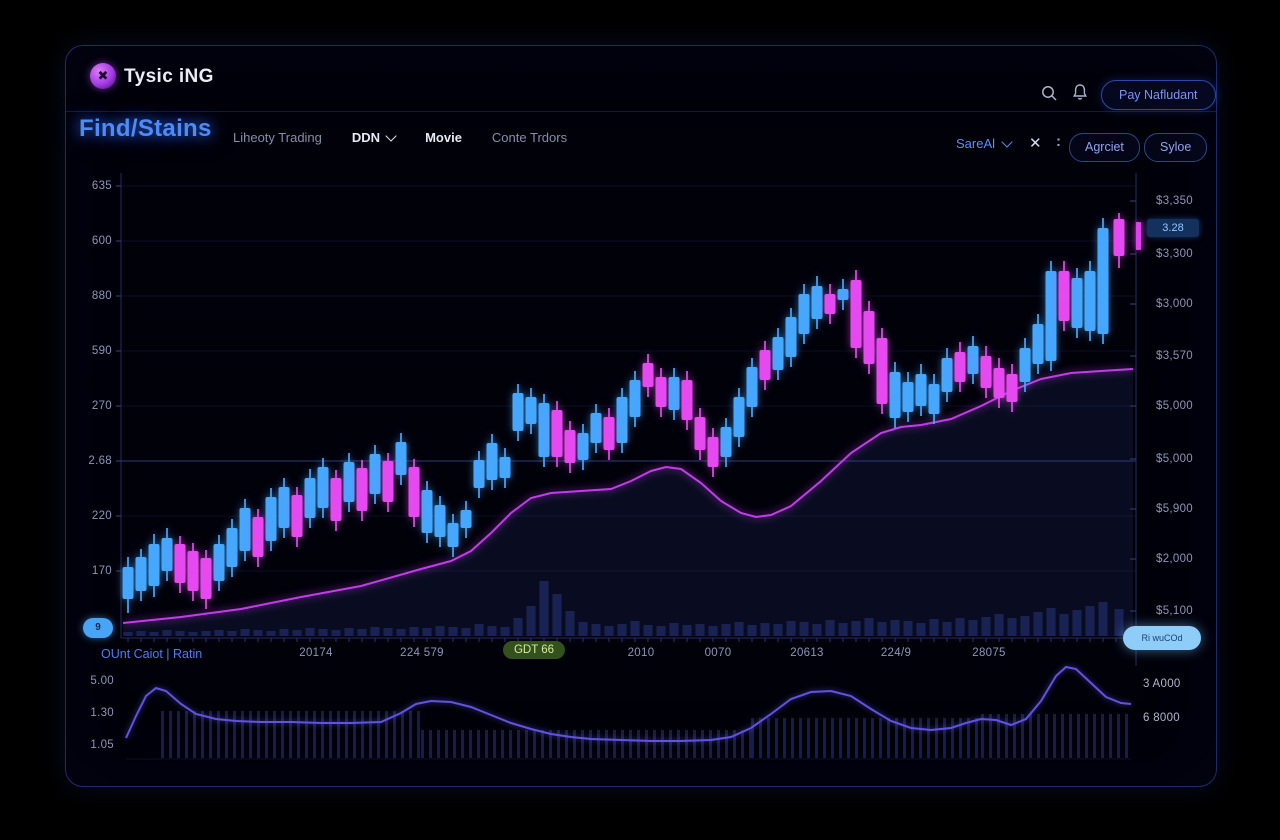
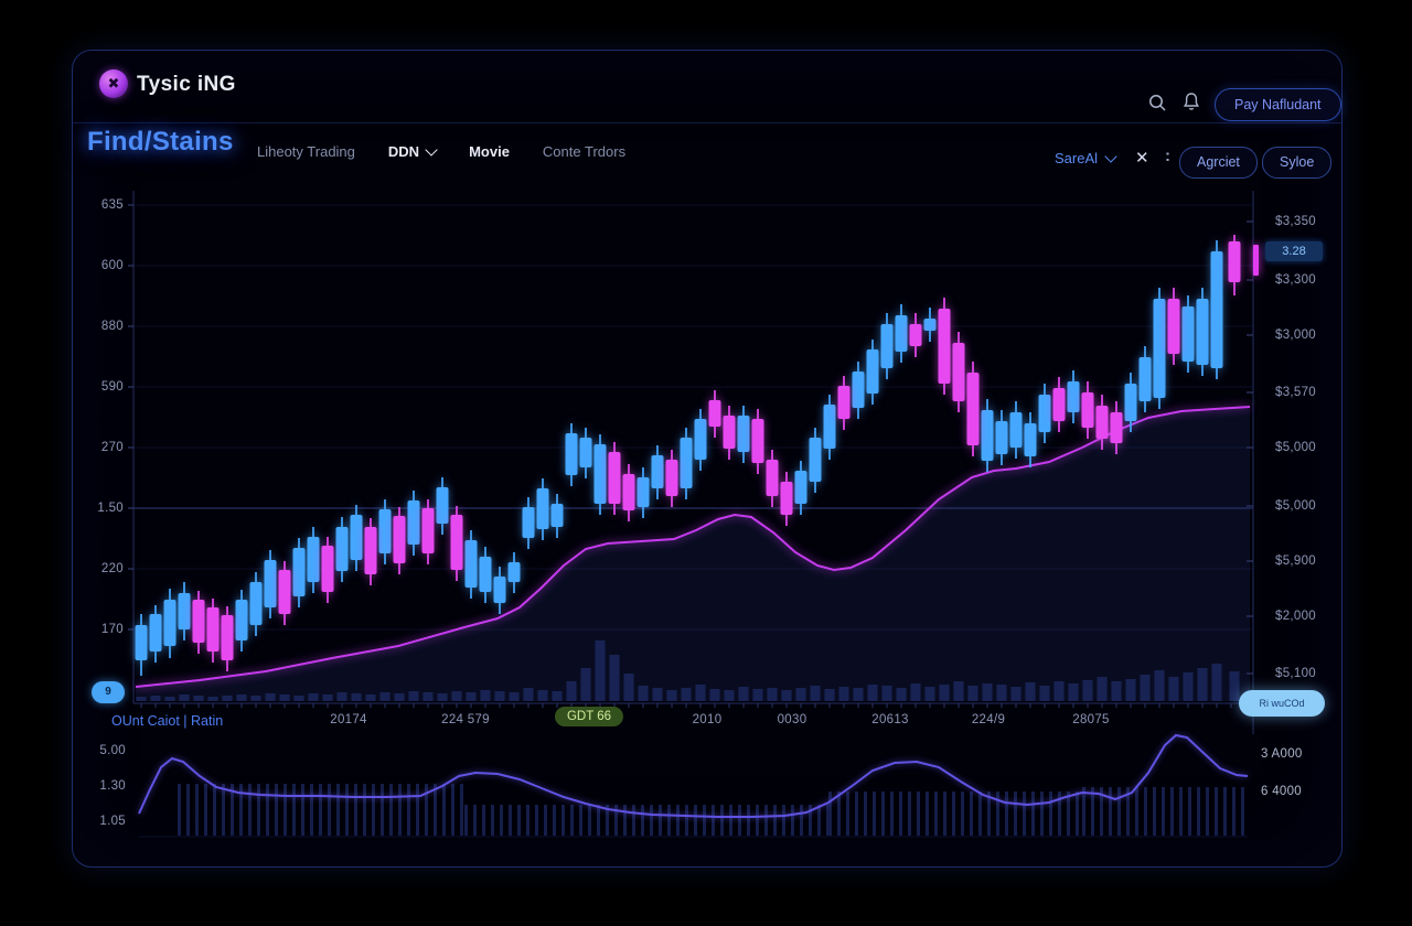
  ✖
  Tysic iNG
  Pay Nafludant
  Find/Stains
  Liheoty Trading
  DDN
  Movie
  Conte Trdors
  SareAl
  ✕
  :
  Agrciet
  Syloe
  3.28
  OUnt Caiot | Ratin
  9
  Ri wuCOd
  635
  600
  880
  590
  270
- 2.68
+ 1.50
  220
  170
  $3,350
  $3,300
  $3,000
  $3,570
  $5,000
  $5,000
  $5,900
  $2,000
  $5,100
  20174
  224 579
  GDT 66
  2010
- 0070
+ 0030
  20613
  224/9
  28075
  5.00
  1.30
  1.05
  3 A000
- 6 8000
+ 6 4000
